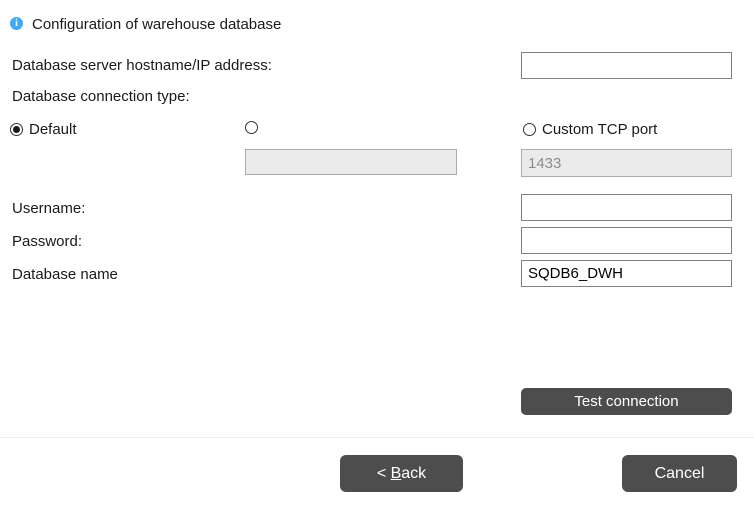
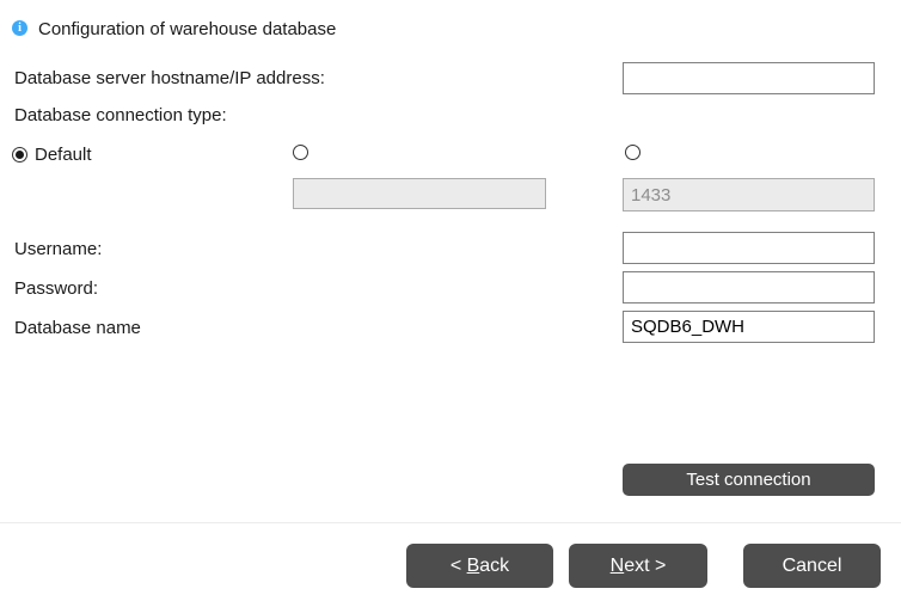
  i
  Configuration of warehouse database
  Database server hostname/IP address:
  Database connection type:
  Default
- Custom TCP port
  1433
  Username:
  Password:
  Database name
  SQDB6_DWH
  Test connection
  < Back
+ Next >
  Cancel
